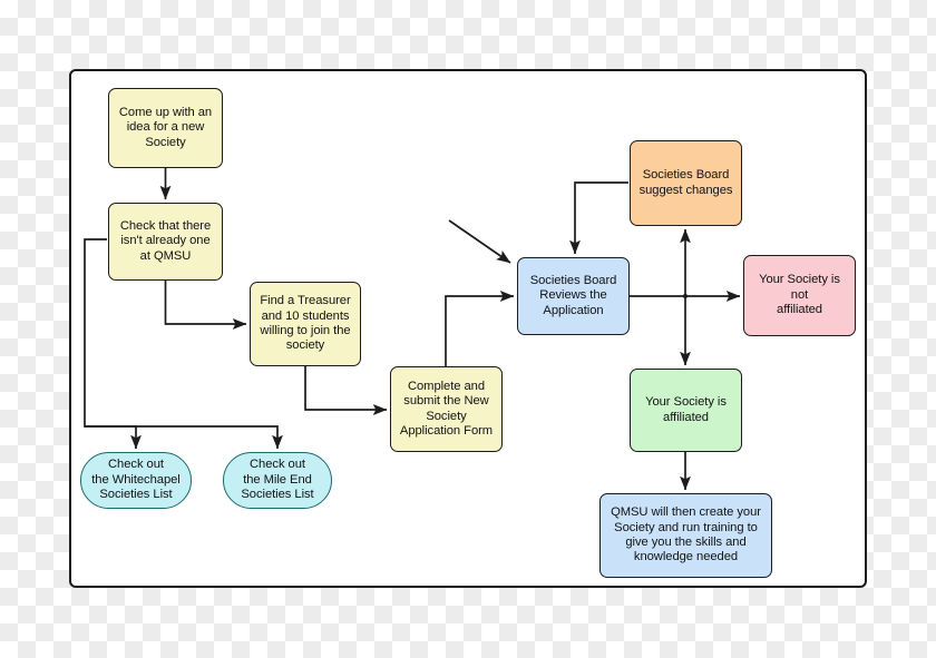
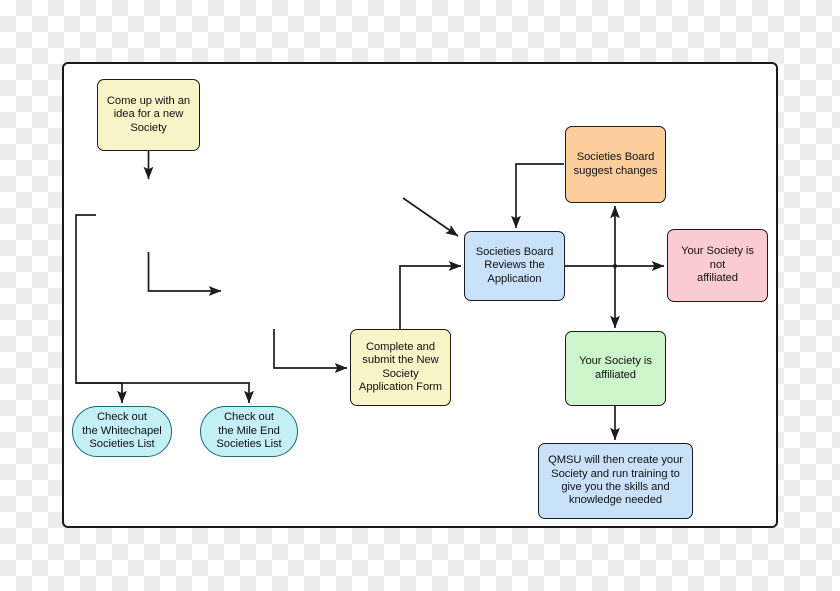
  Come up with an
  idea for a new
  Society
- Check that there
- isn't already one
- at QMSU
- Find a Treasurer
- and 10 students
- willing to join the
- society
  Complete and
  submit the New
  Society
  Application Form
  Check out
  the Whitechapel
  Societies List
  Check out
  the Mile End
  Societies List
  Societies Board
  Reviews the
  Application
  Societies Board
  suggest changes
  Your Society is not
  affiliated
  Your Society is
  affiliated
  QMSU will then create your
  Society and run training to
  give you the skills and
  knowledge needed
